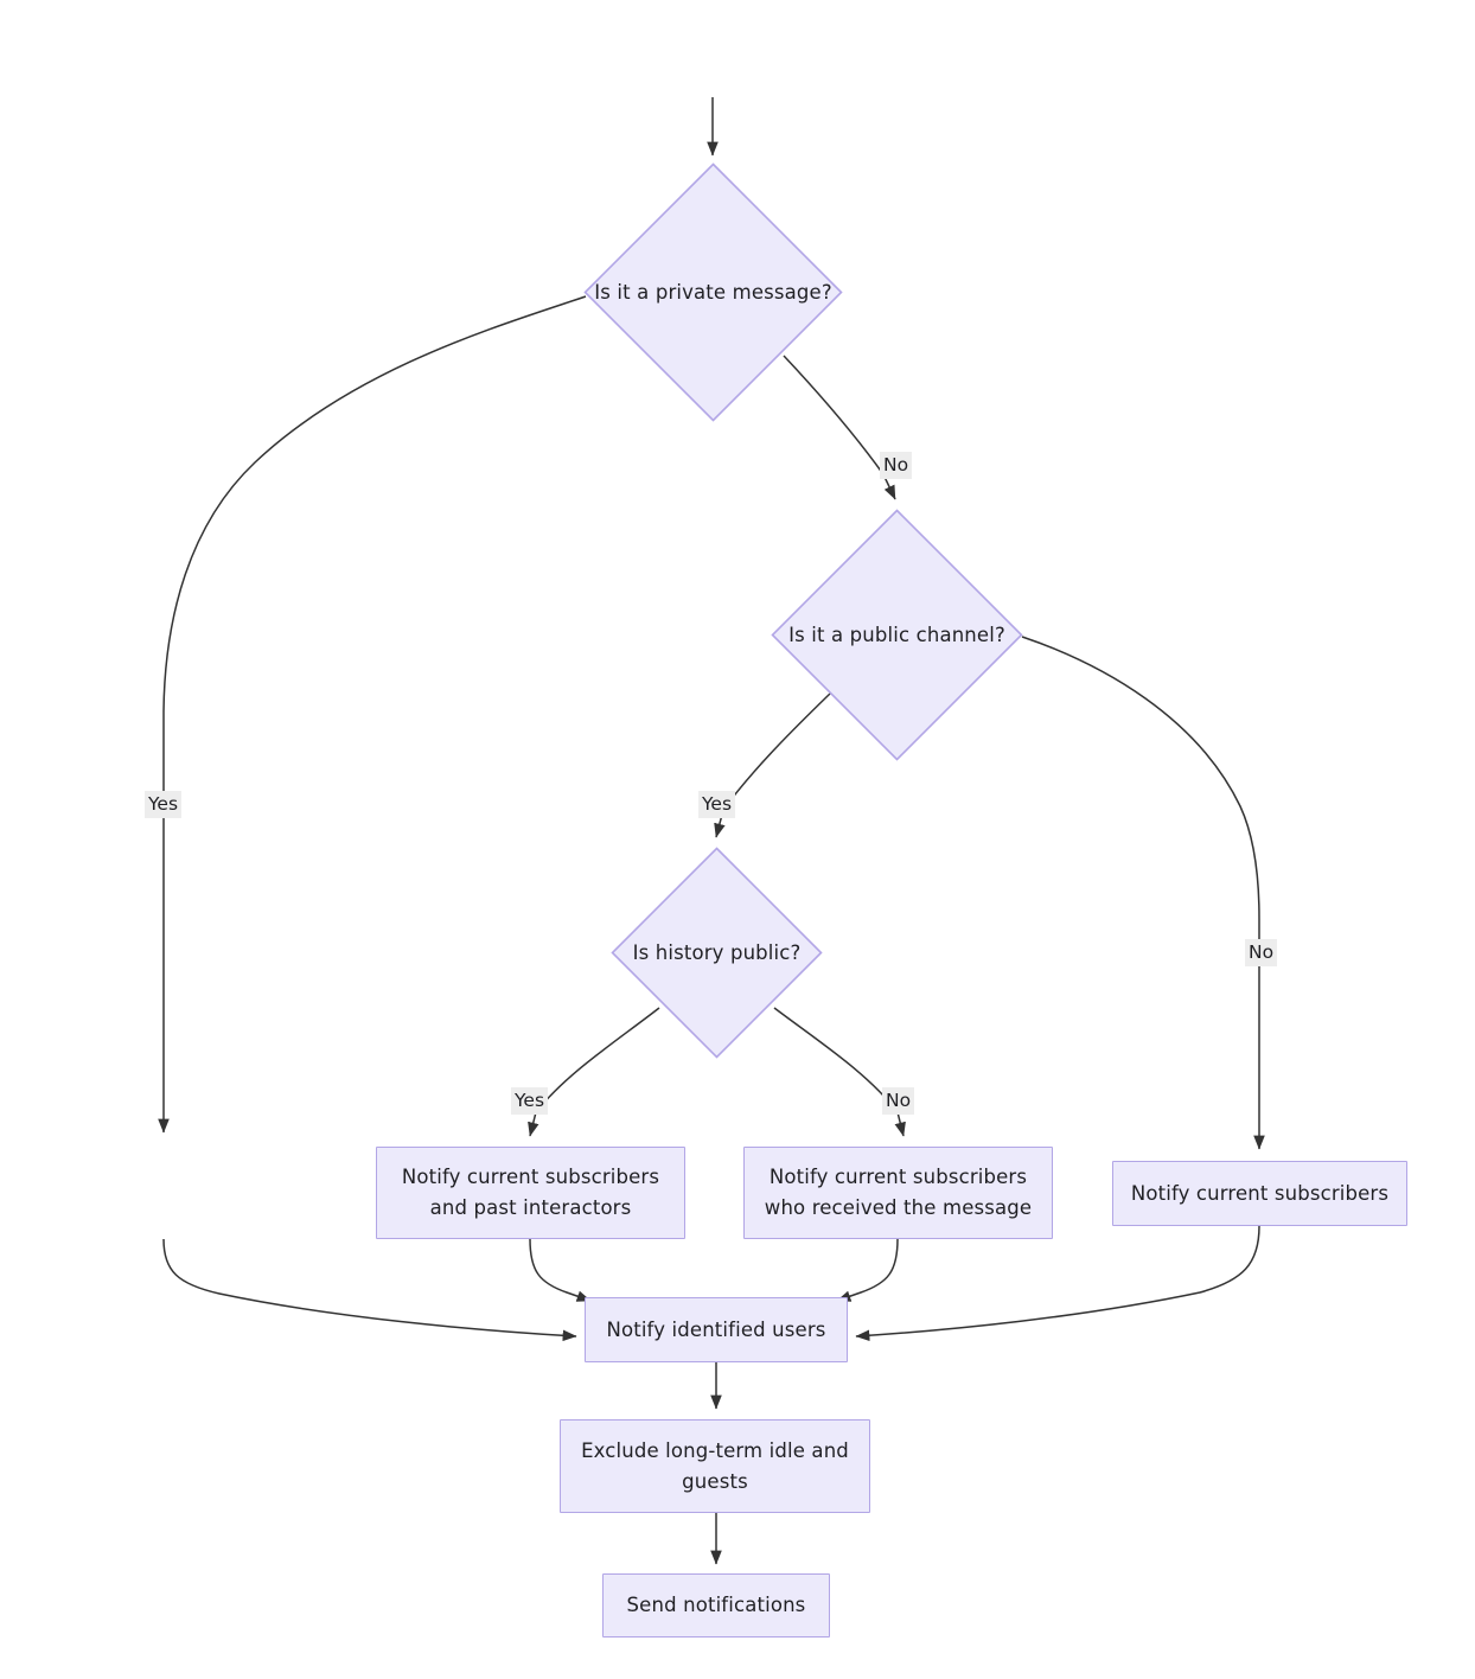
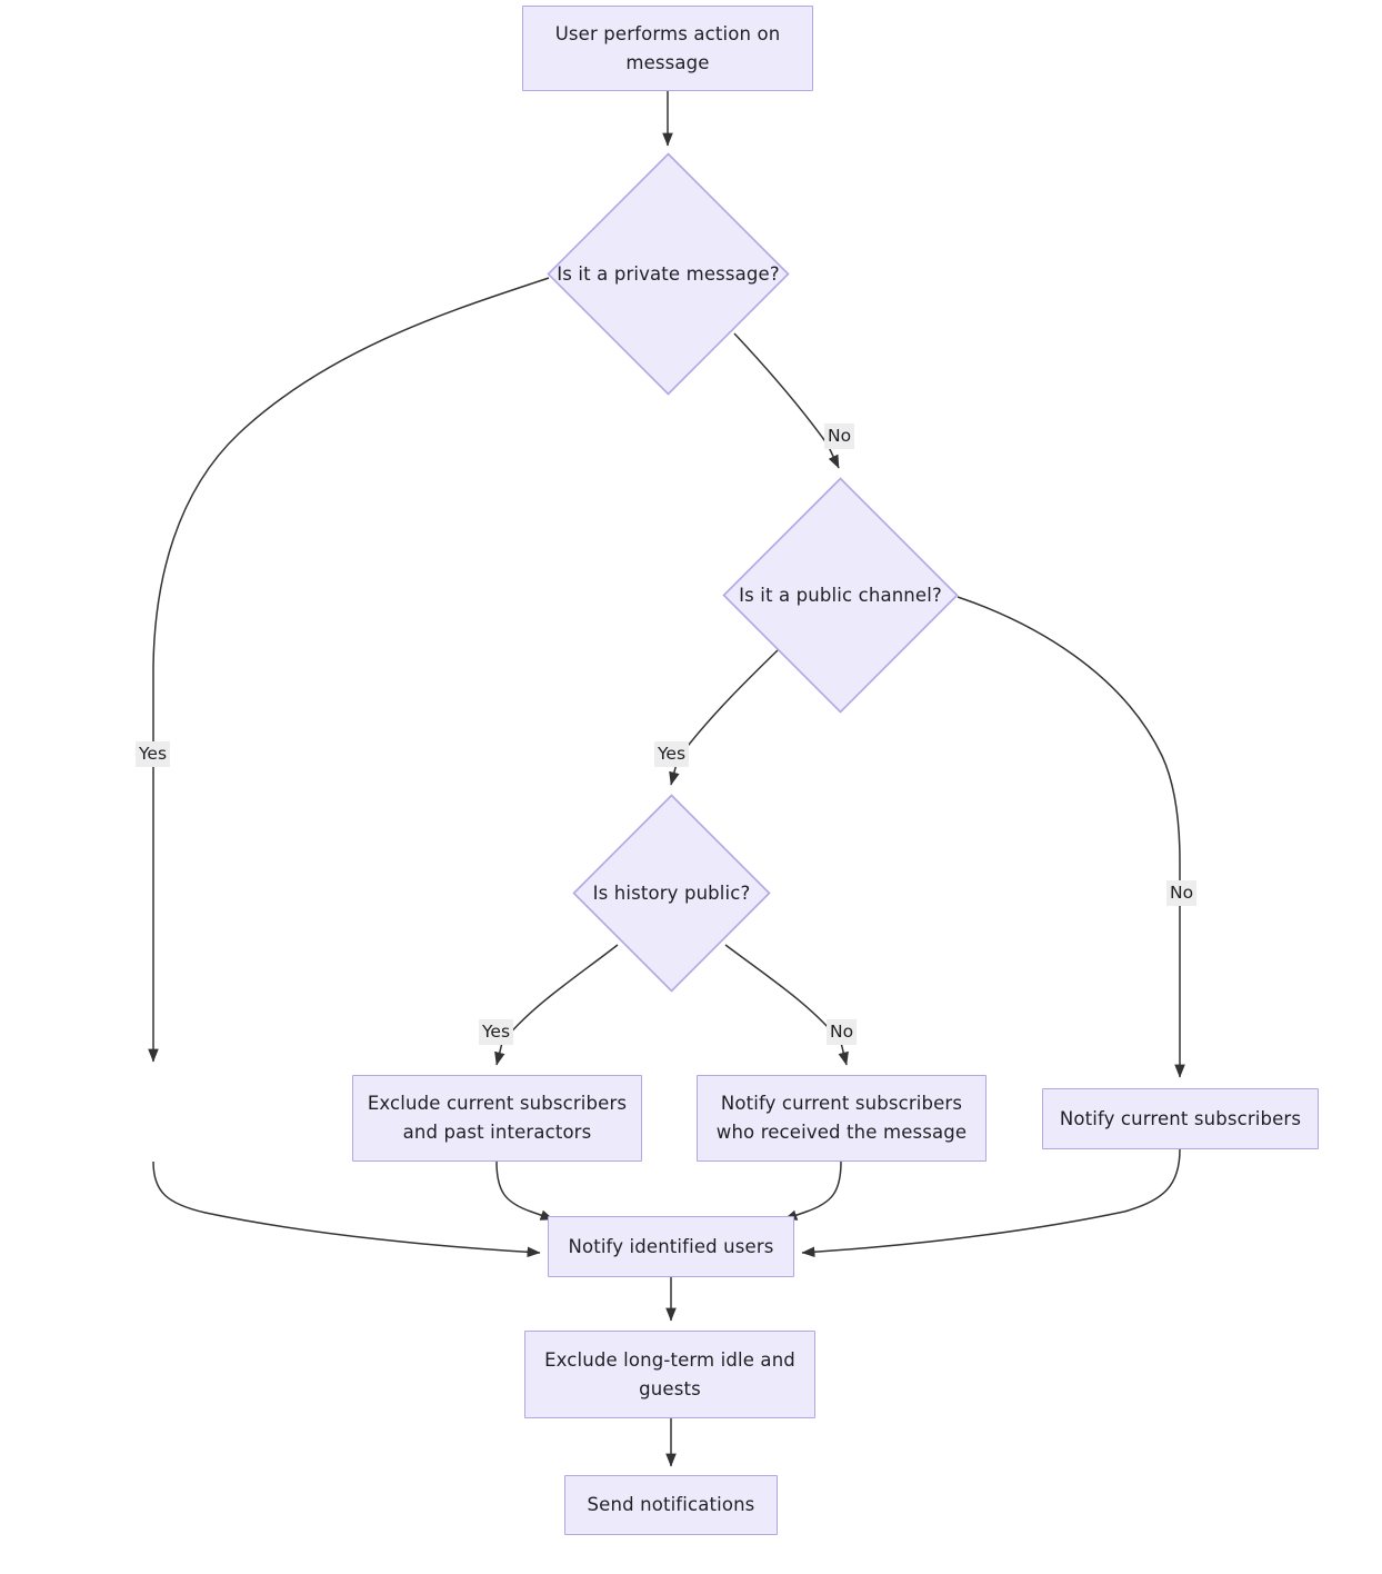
+ User performs action on message
  Is it a private message?
  Is it a public channel?
  Is history public?
- Notify current subscribers and past interactors
+ Exclude current subscribers and past interactors
  Notify current subscribers who received the message
  Notify current subscribers
  Notify identified users
  Exclude long-term idle and guests
  Send notifications
  Yes
  No
  Yes
  No
  Yes
  No
